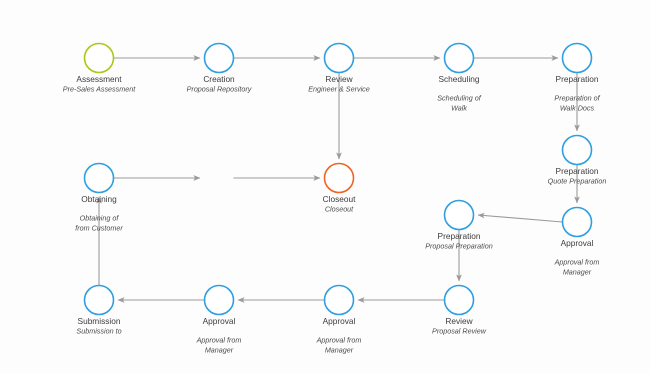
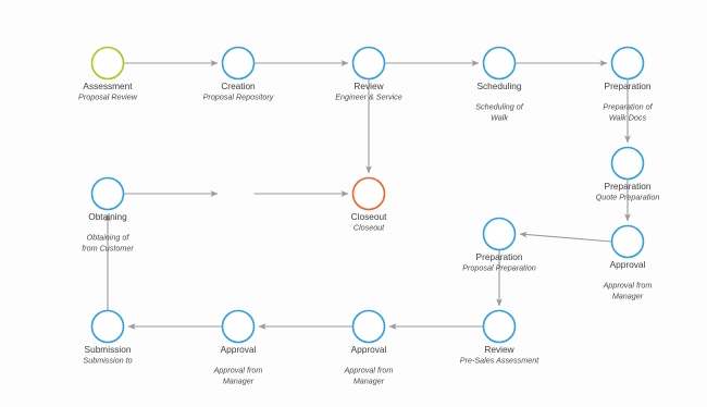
  Assessment
- Pre-Sales Assessment
+ Proposal Review
  Creation
  Proposal Repository
  Review
  Engineer & Service
  Scheduling
  Scheduling of
  Walk
  Preparation
  Preparation of
  Walk Docs
  Preparation
  Quote Preparation
  Approval
  Approval from
  Manager
  Preparation
  Proposal Preparation
  Review
- Proposal Review
+ Pre-Sales Assessment
  Approval
  Approval from
  Manager
  Approval
  Approval from
  Manager
  Submission
  Submission to
  Obtaining
  Obtaining of
  from Customer
  Closeout
  Closeout
